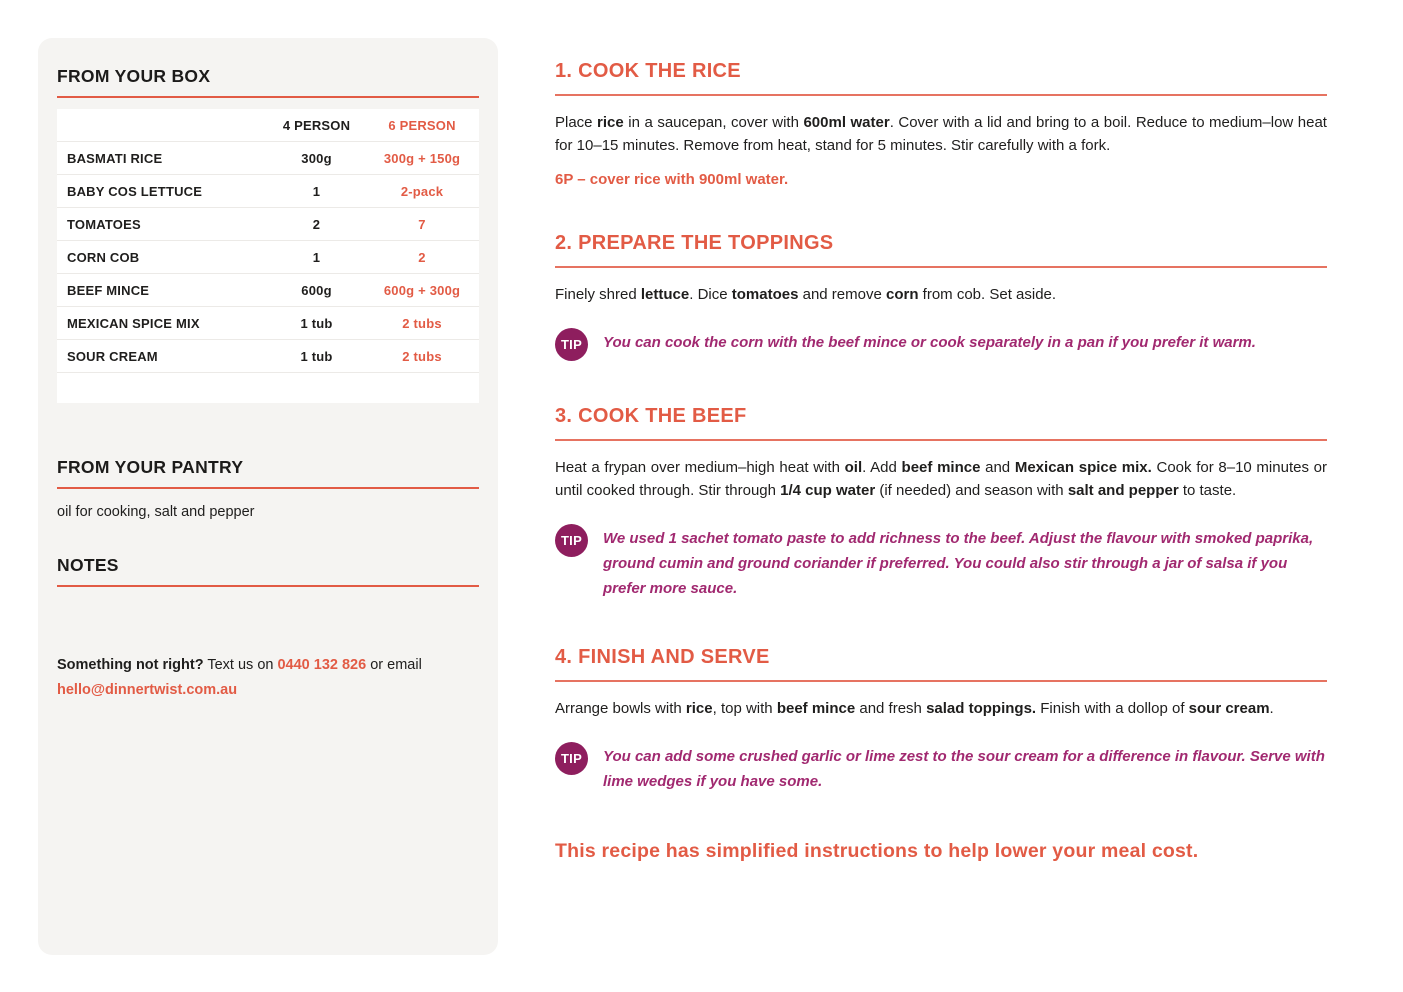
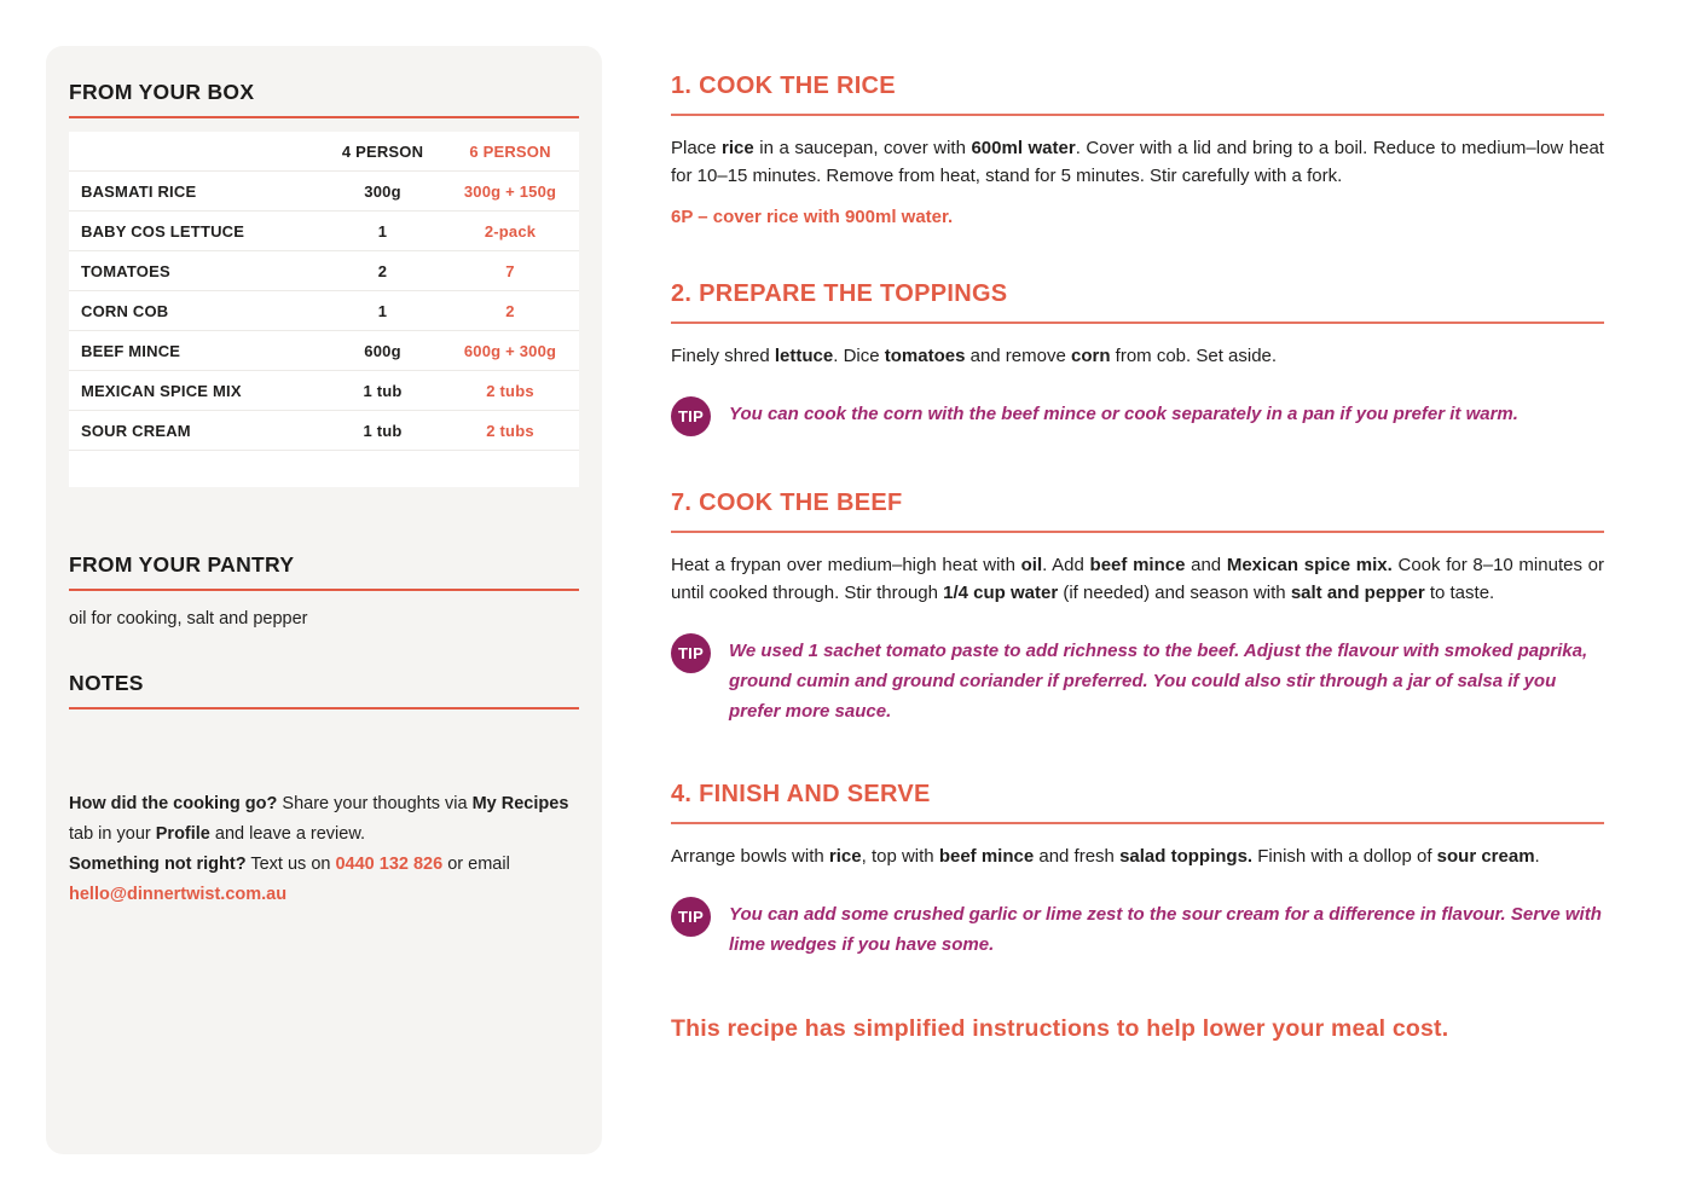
  FROM YOUR BOX
  	4 PERSON	6 PERSON
  BASMATI RICE	300g	300g + 150g
  BABY COS LETTUCE	1	2-pack
  TOMATOES	2	7
  CORN COB	1	2
  BEEF MINCE	600g	600g + 300g
  MEXICAN SPICE MIX	1 tub	2 tubs
  SOUR CREAM	1 tub	2 tubs
  FROM YOUR PANTRY
  oil for cooking, salt and pepper
  NOTES
+ How did the cooking go? Share your thoughts via My Recipes tab in your Profile and leave a review.
  Something not right? Text us on 0440 132 826 or email hello@dinnertwist.com.au
  1. COOK THE RICE
  Place rice in a saucepan, cover with 600ml water. Cover with a lid and bring to a boil. Reduce to medium–low heat for 10–15 minutes. Remove from heat, stand for 5 minutes. Stir carefully with a fork.
  6P – cover rice with 900ml water.
  2. PREPARE THE TOPPINGS
  Finely shred lettuce. Dice tomatoes and remove corn from cob. Set aside.
  TIP
  You can cook the corn with the beef mince or cook separately in a pan if you prefer it warm.
- 3. COOK THE BEEF
+ 7. COOK THE BEEF
  Heat a frypan over medium–high heat with oil. Add beef mince and Mexican spice mix. Cook for 8–10 minutes or until cooked through. Stir through 1/4 cup water (if needed) and season with salt and pepper to taste.
  TIP
  We used 1 sachet tomato paste to add richness to the beef. Adjust the flavour with smoked paprika, ground cumin and ground coriander if preferred. You could also stir through a jar of salsa if you prefer more sauce.
  4. FINISH AND SERVE
  Arrange bowls with rice, top with beef mince and fresh salad toppings. Finish with a dollop of sour cream.
  TIP
  You can add some crushed garlic or lime zest to the sour cream for a difference in flavour. Serve with lime wedges if you have some.
  This recipe has simplified instructions to help lower your meal cost.
